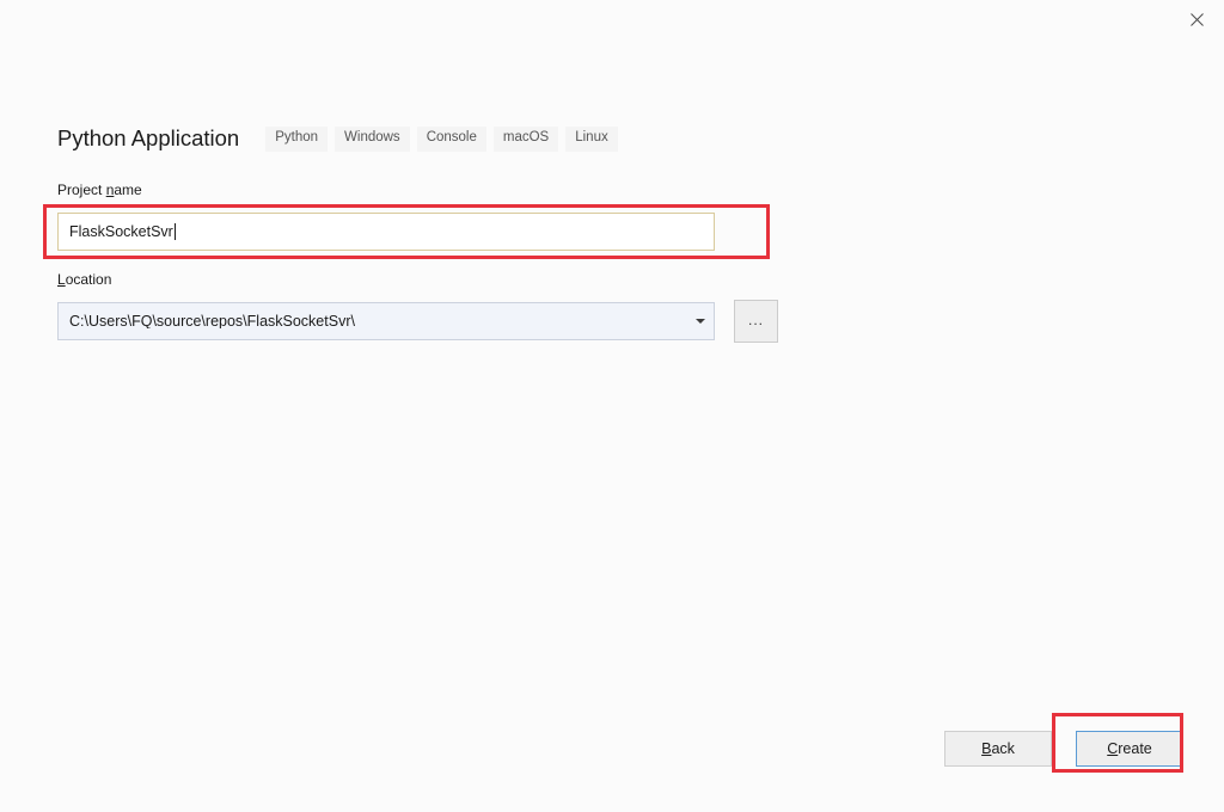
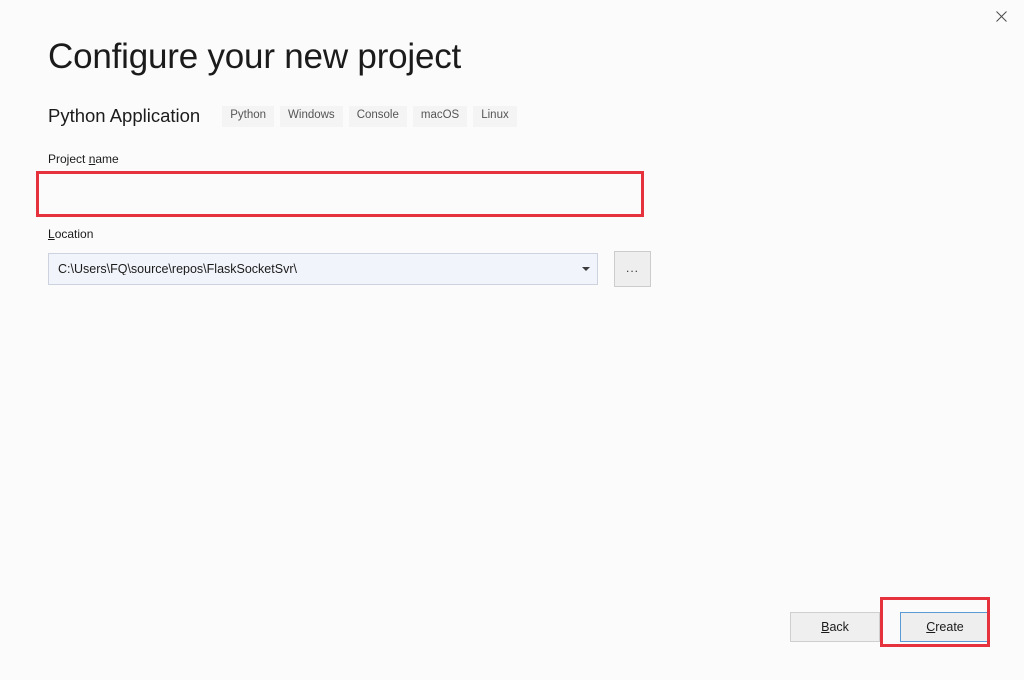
+ Configure your new project
  Python Application
  Python
  Windows
  Console
  macOS
  Linux
  Project name
- FlaskSocketSvr
  Location
  C:\Users\FQ\source\repos\FlaskSocketSvr\
  ...
  B
  ack
  C
  reate
